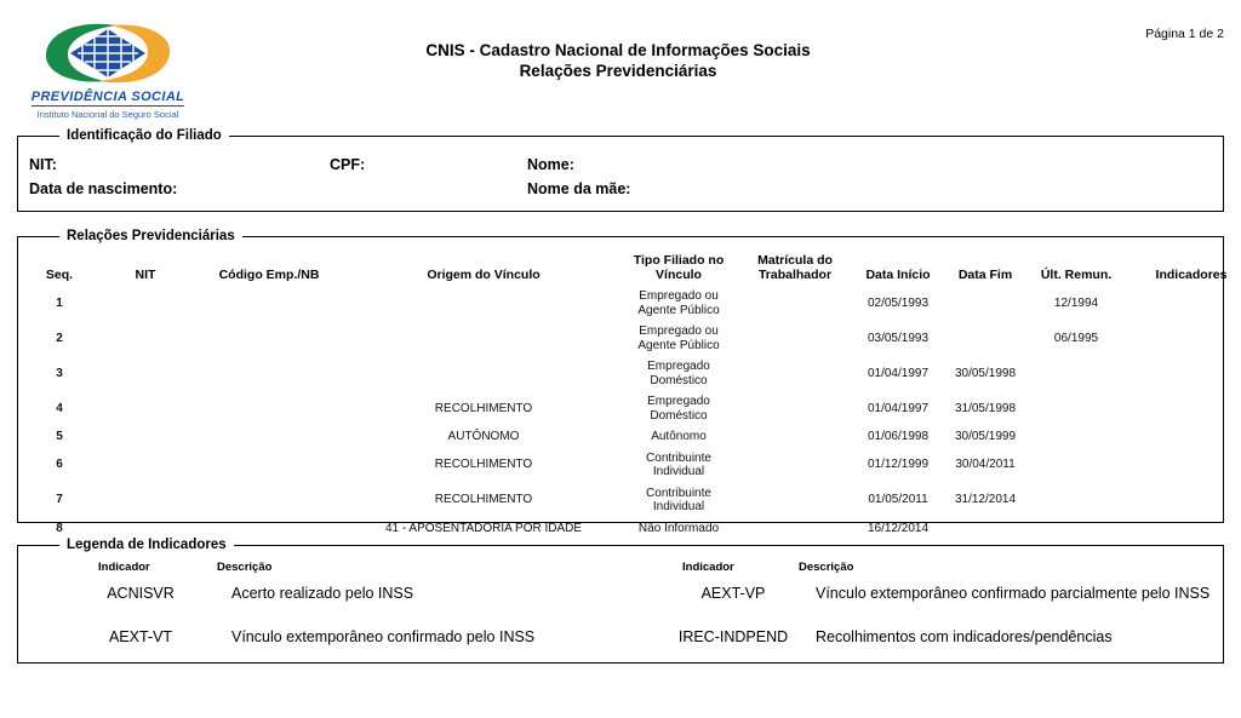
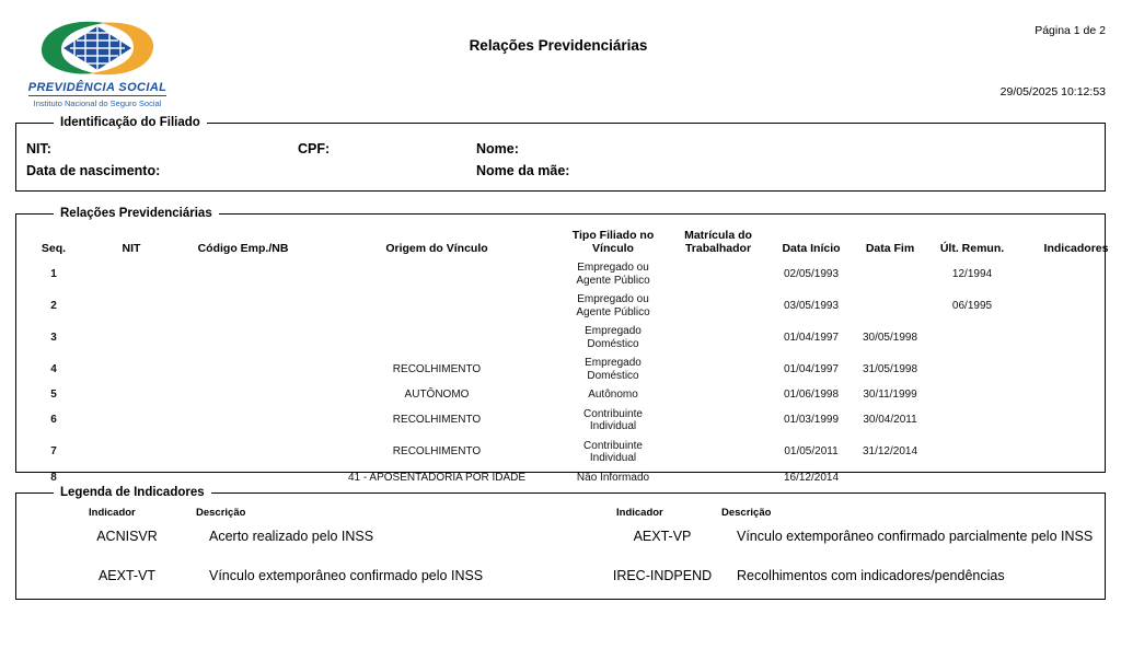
  PREVIDÊNCIA SOCIAL
  Instituto Nacional do Seguro Social
- CNIS - Cadastro Nacional de Informações Sociais
  Relações Previdenciárias
  Página 1 de 2
+ 29/05/2025 10:12:53
  Identificação do Filiado
  NIT:
  CPF:
  Nome:
  Data de nascimento:
  Nome da mãe:
  Relações Previdenciárias
  Seq.	NIT	Código Emp./NB	Origem do Vínculo	Tipo Filiado no Vínculo	Matrícula do Trabalhador	Data Início	Data Fim	Últ. Remun.	Indicadores
  1				Empregado ou Agente Público		02/05/1993		12/1994
  2				Empregado ou Agente Público		03/05/1993		06/1995
  3				Empregado Doméstico		01/04/1997	30/05/1998
  4			RECOLHIMENTO	Empregado Doméstico		01/04/1997	31/05/1998
- 5			AUTÔNOMO	Autônomo		01/06/1998	30/05/1999
+ 5			AUTÔNOMO	Autônomo		01/06/1998	30/11/1999
- 6			RECOLHIMENTO	Contribuinte Individual		01/12/1999	30/04/2011
+ 6			RECOLHIMENTO	Contribuinte Individual		01/03/1999	30/04/2011
  7			RECOLHIMENTO	Contribuinte Individual		01/05/2011	31/12/2014
  8			41 - APOSENTADORIA POR IDADE	Não Informado		16/12/2014
  Legenda de Indicadores
  Indicador
  Descrição
  Indicador
  Descrição
  ACNISVR
  Acerto realizado pelo INSS
  AEXT-VT
  Vínculo extemporâneo confirmado pelo INSS
  AEXT-VP
  Vínculo extemporâneo confirmado parcialmente pelo INSS
  IREC-INDPEND
  Recolhimentos com indicadores/pendências
